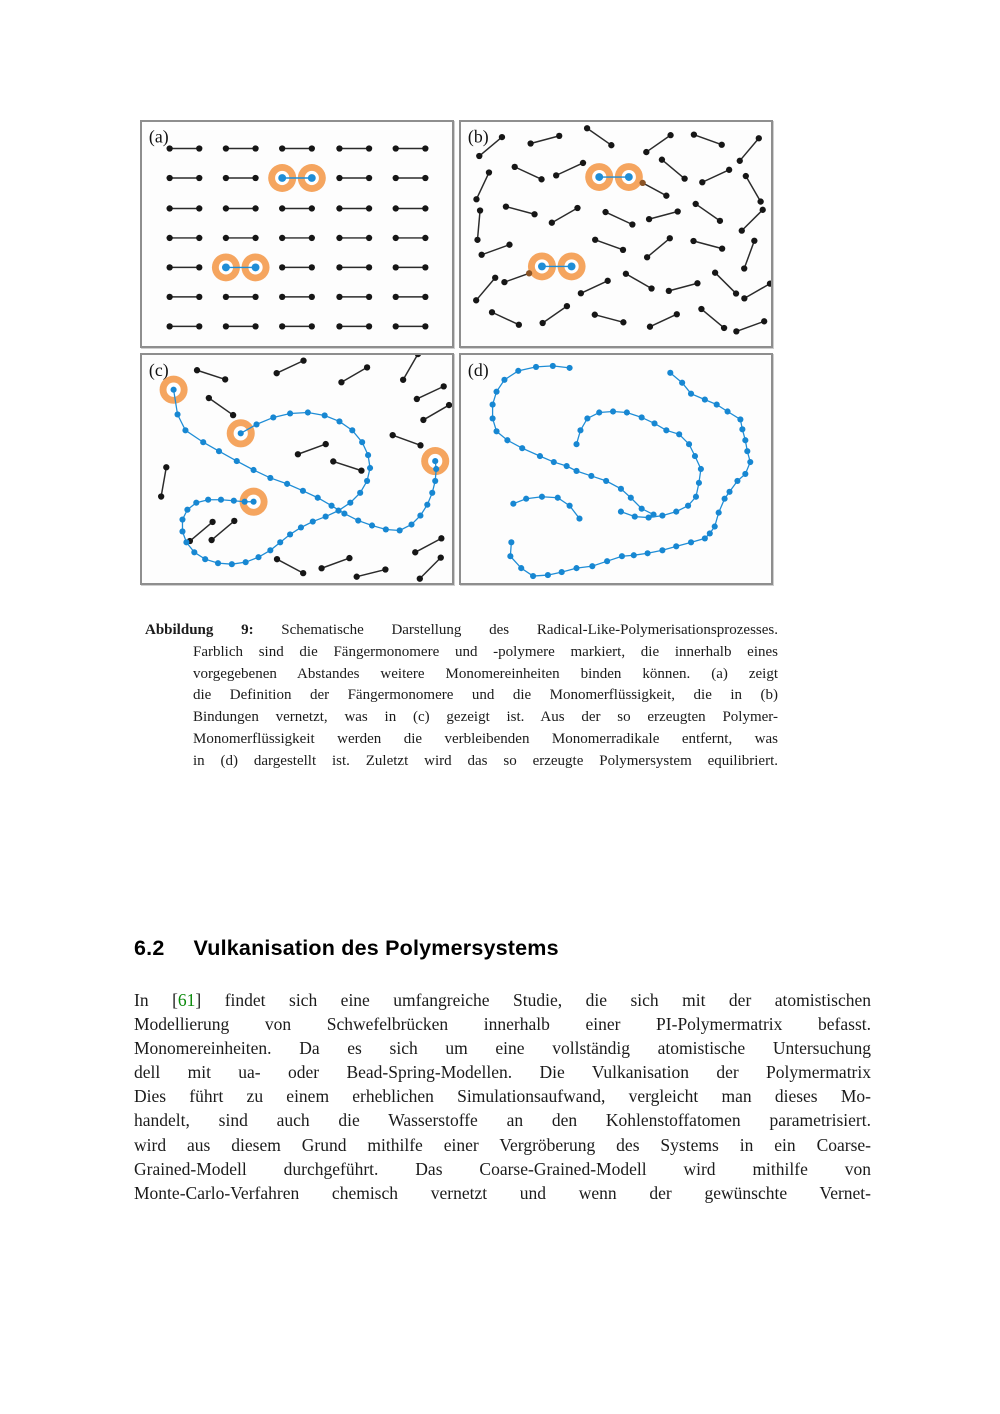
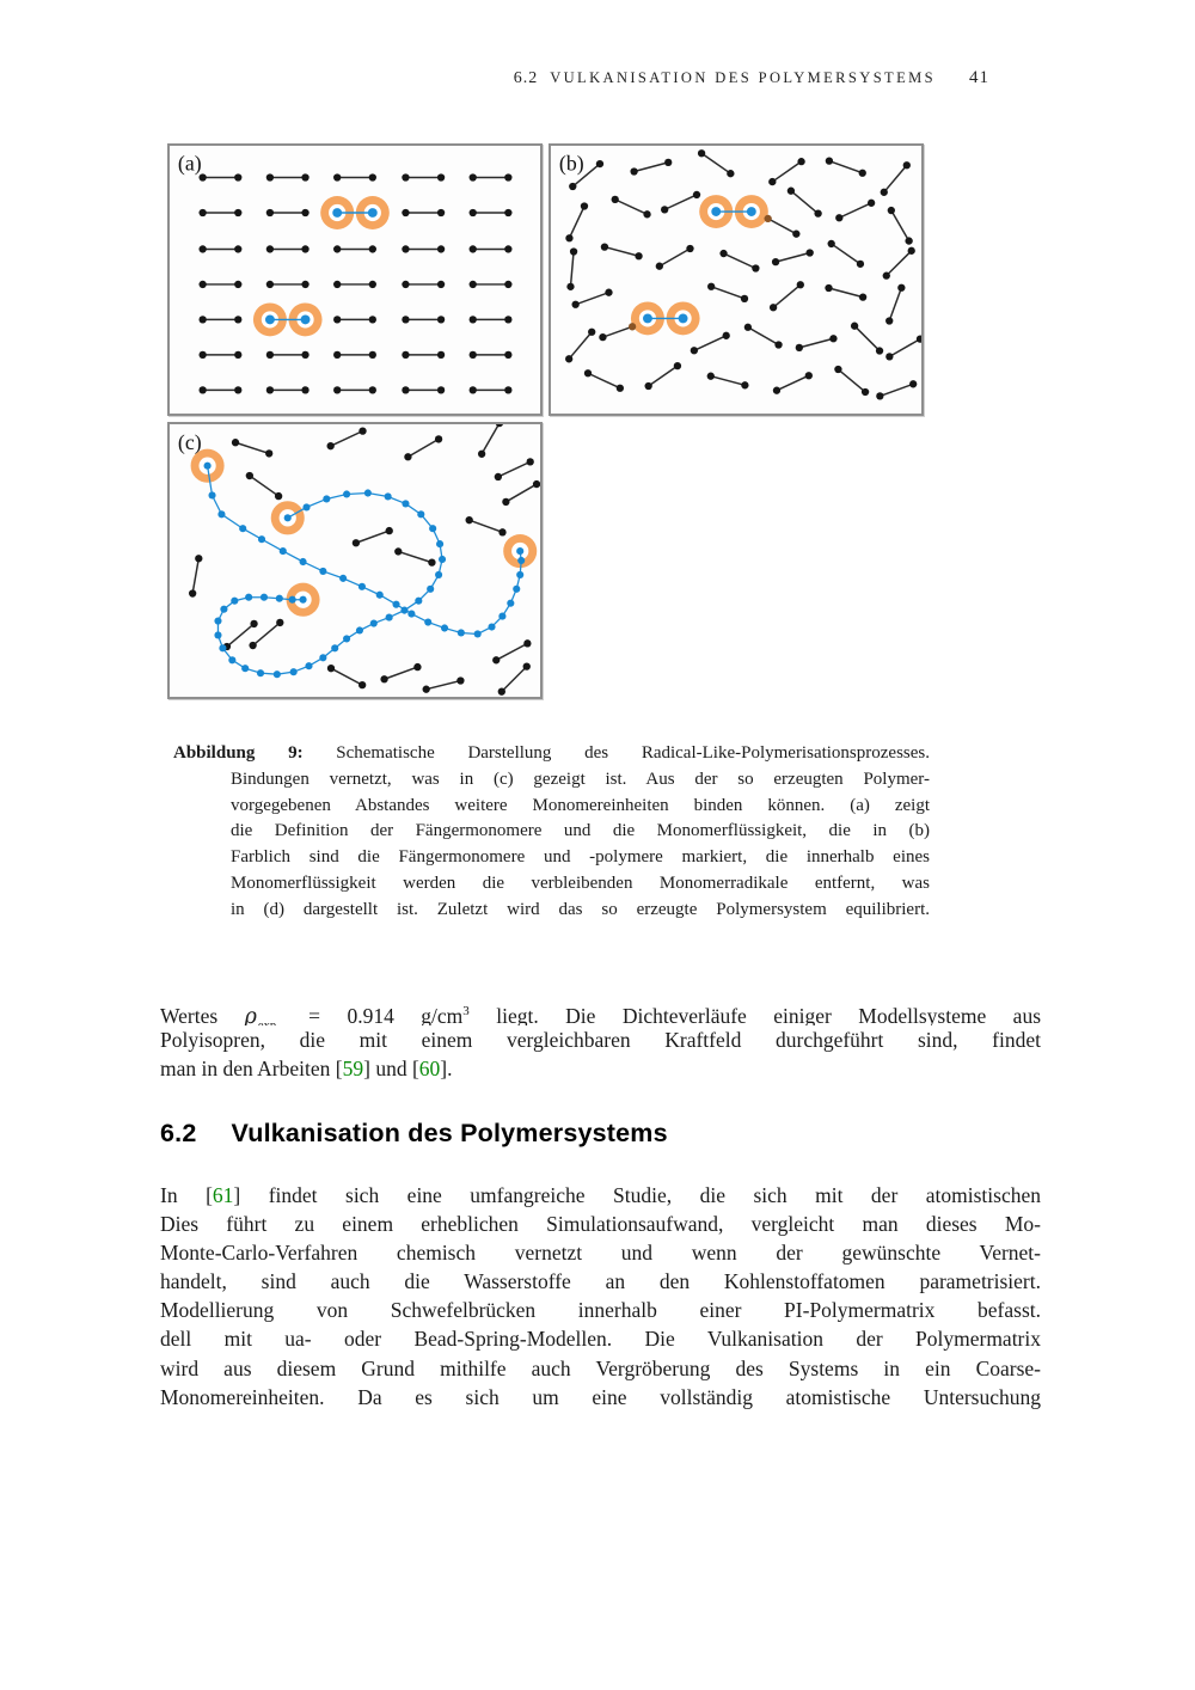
+ 6.2
+ VULKANISATION DES POLYMERSYSTEMS
+ 41
  (a)
  (b)
  (c)
- (d)
  Abbildung 9: Schematische Darstellung des Radical-Like-Polymerisationsprozesses.
- Farblich sind die Fängermonomere und -polymere markiert, die innerhalb eines
+ Bindungen vernetzt, was in (c) gezeigt ist. Aus der so erzeugten Polymer-
  vorgegebenen Abstandes weitere Monomereinheiten binden können. (a) zeigt
  die Definition der Fängermonomere und die Monomerflüssigkeit, die in (b)
- Bindungen vernetzt, was in (c) gezeigt ist. Aus der so erzeugten Polymer-
+ Farblich sind die Fängermonomere und -polymere markiert, die innerhalb eines
  Monomerflüssigkeit werden die verbleibenden Monomerradikale entfernt, was
  in (d) dargestellt ist. Zuletzt wird das so erzeugte Polymersystem equilibriert.
+ Wertes ρ
+ = 0.914 g/cm3 liegt. Die Dichteverläufe einiger Modellsysteme aus
+ Polyisopren, die mit einem vergleichbaren Kraftfeld durchgeführt sind, findet
+ man in den Arbeiten [59] und [60].
  6.2 Vulkanisation des Polymersystems
  In [61] findet sich eine umfangreiche Studie, die sich mit der atomistischen
- Modellierung von Schwefelbrücken innerhalb einer PI-Polymermatrix befasst.
+ Dies führt zu einem erheblichen Simulationsaufwand, vergleicht man dieses Mo-
- Monomereinheiten. Da es sich um eine vollständig atomistische Untersuchung
+ Monte-Carlo-Verfahren chemisch vernetzt und wenn der gewünschte Vernet-
- dell mit ua- oder Bead-Spring-Modellen. Die Vulkanisation der Polymermatrix
+ handelt, sind auch die Wasserstoffe an den Kohlenstoffatomen parametrisiert.
- Dies führt zu einem erheblichen Simulationsaufwand, vergleicht man dieses Mo-
+ Modellierung von Schwefelbrücken innerhalb einer PI-Polymermatrix befasst.
- handelt, sind auch die Wasserstoffe an den Kohlenstoffatomen parametrisiert.
+ dell mit ua- oder Bead-Spring-Modellen. Die Vulkanisation der Polymermatrix
- wird aus diesem Grund mithilfe einer Vergröberung des Systems in ein Coarse-
+ wird aus diesem Grund mithilfe auch Vergröberung des Systems in ein Coarse-
- Grained-Modell durchgeführt. Das Coarse-Grained-Modell wird mithilfe von
- Monte-Carlo-Verfahren chemisch vernetzt und wenn der gewünschte Vernet-
+ Monomereinheiten. Da es sich um eine vollständig atomistische Untersuchung
